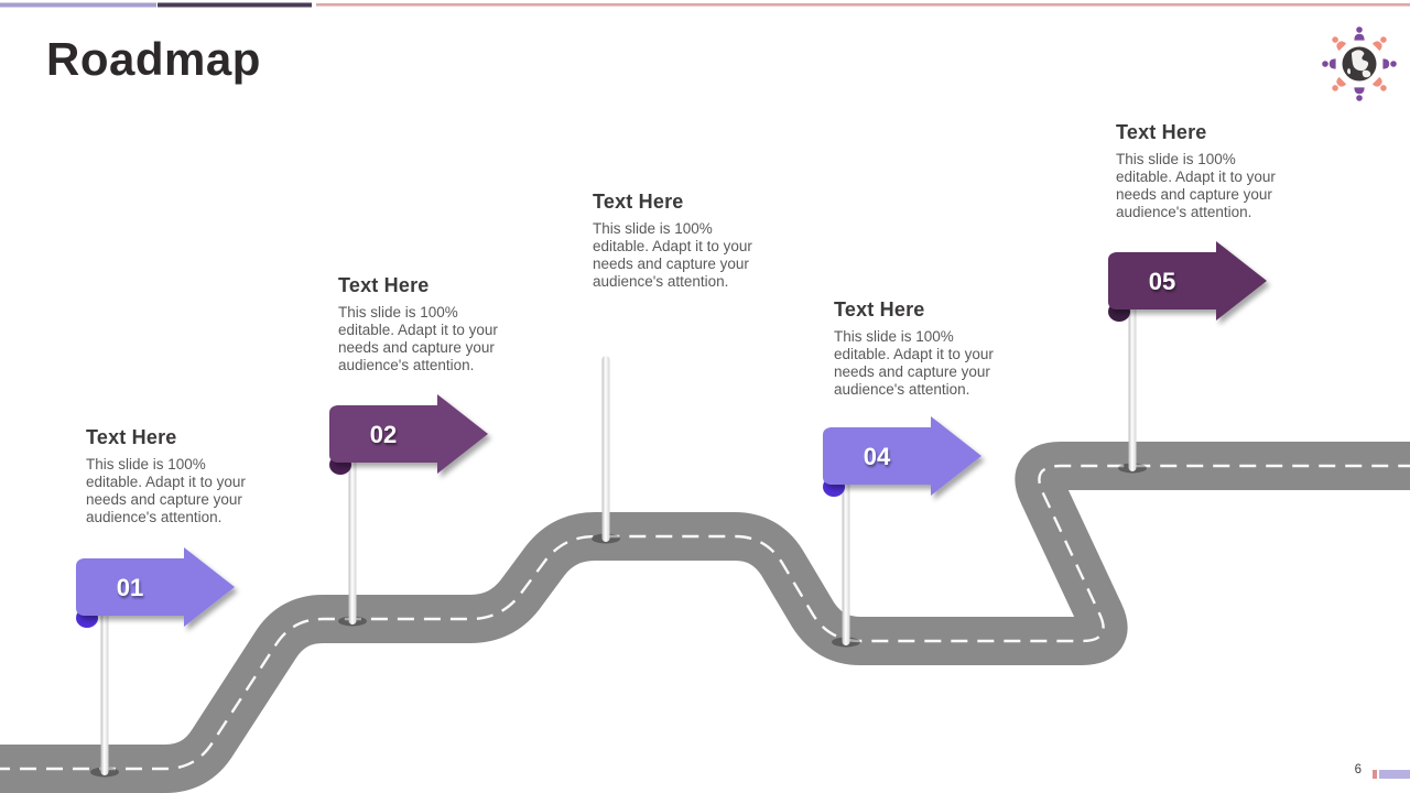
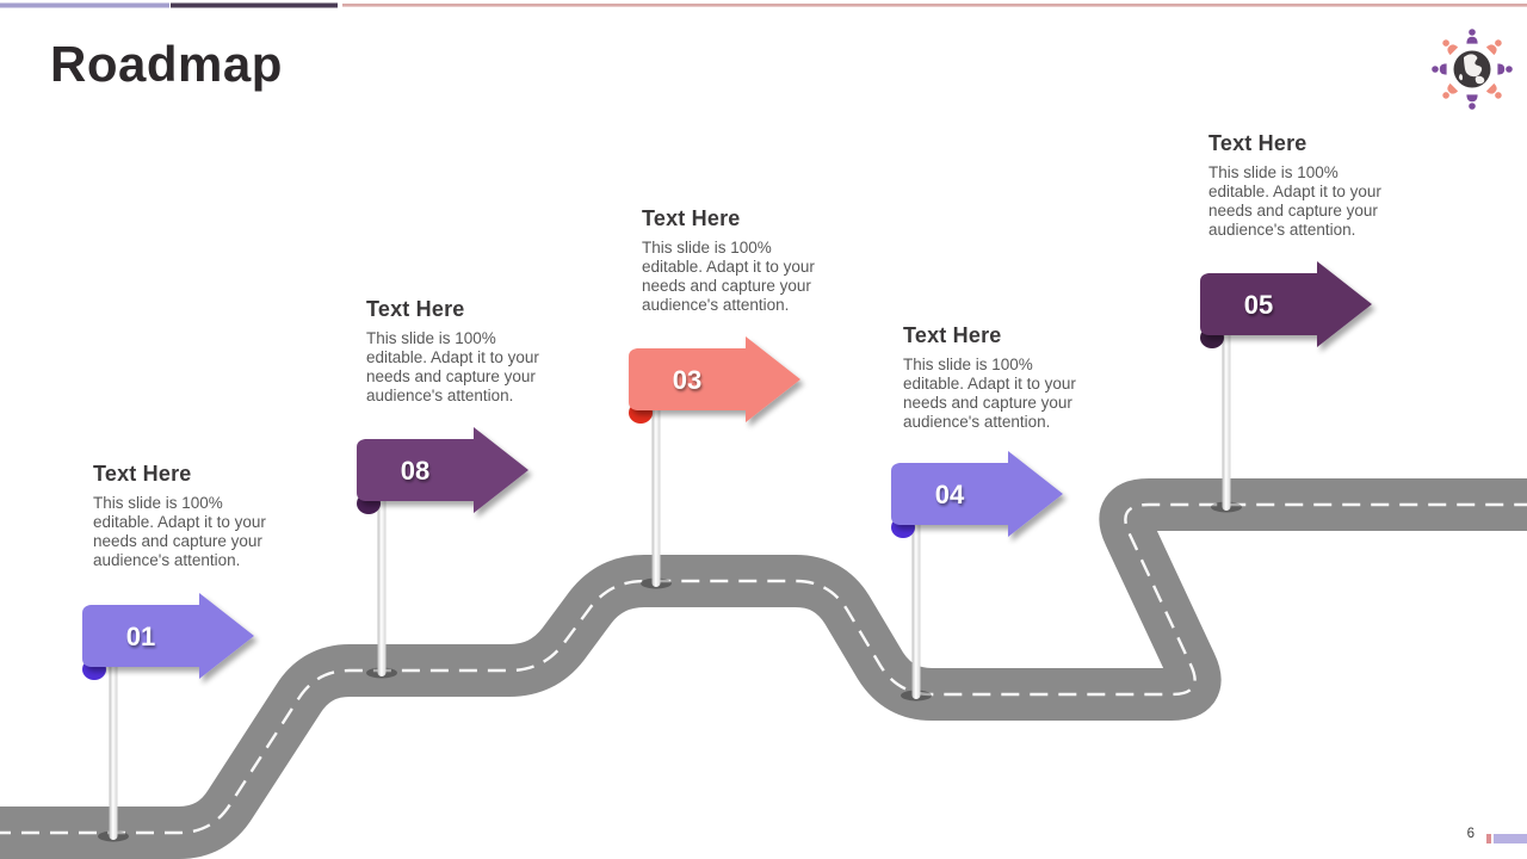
  Roadmap
  01
- 02
+ 08
+ 03
  04
  05
  Text Here
  This slide is 100% editable. Adapt it to your needs and capture your audience's attention.
  Text Here
  This slide is 100% editable. Adapt it to your needs and capture your audience's attention.
  Text Here
  This slide is 100% editable. Adapt it to your needs and capture your audience's attention.
  Text Here
  This slide is 100% editable. Adapt it to your needs and capture your audience's attention.
  Text Here
  This slide is 100% editable. Adapt it to your needs and capture your audience's attention.
  6
